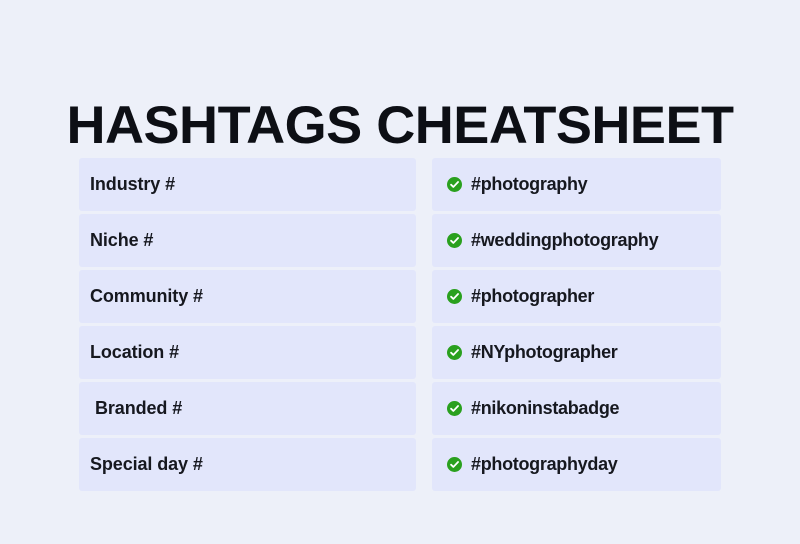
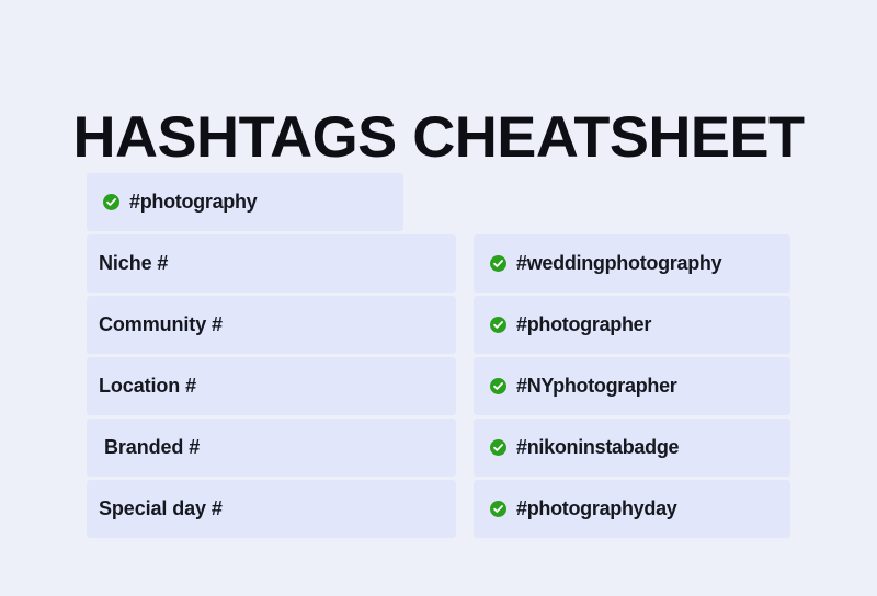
  HASHTAGS CHEATSHEET
- Industry #
  #photography
  Niche #
  #weddingphotography
  Community #
  #photographer
  Location #
  #NYphotographer
  Branded #
  #nikoninstabadge
  Special day #
  #photographyday
